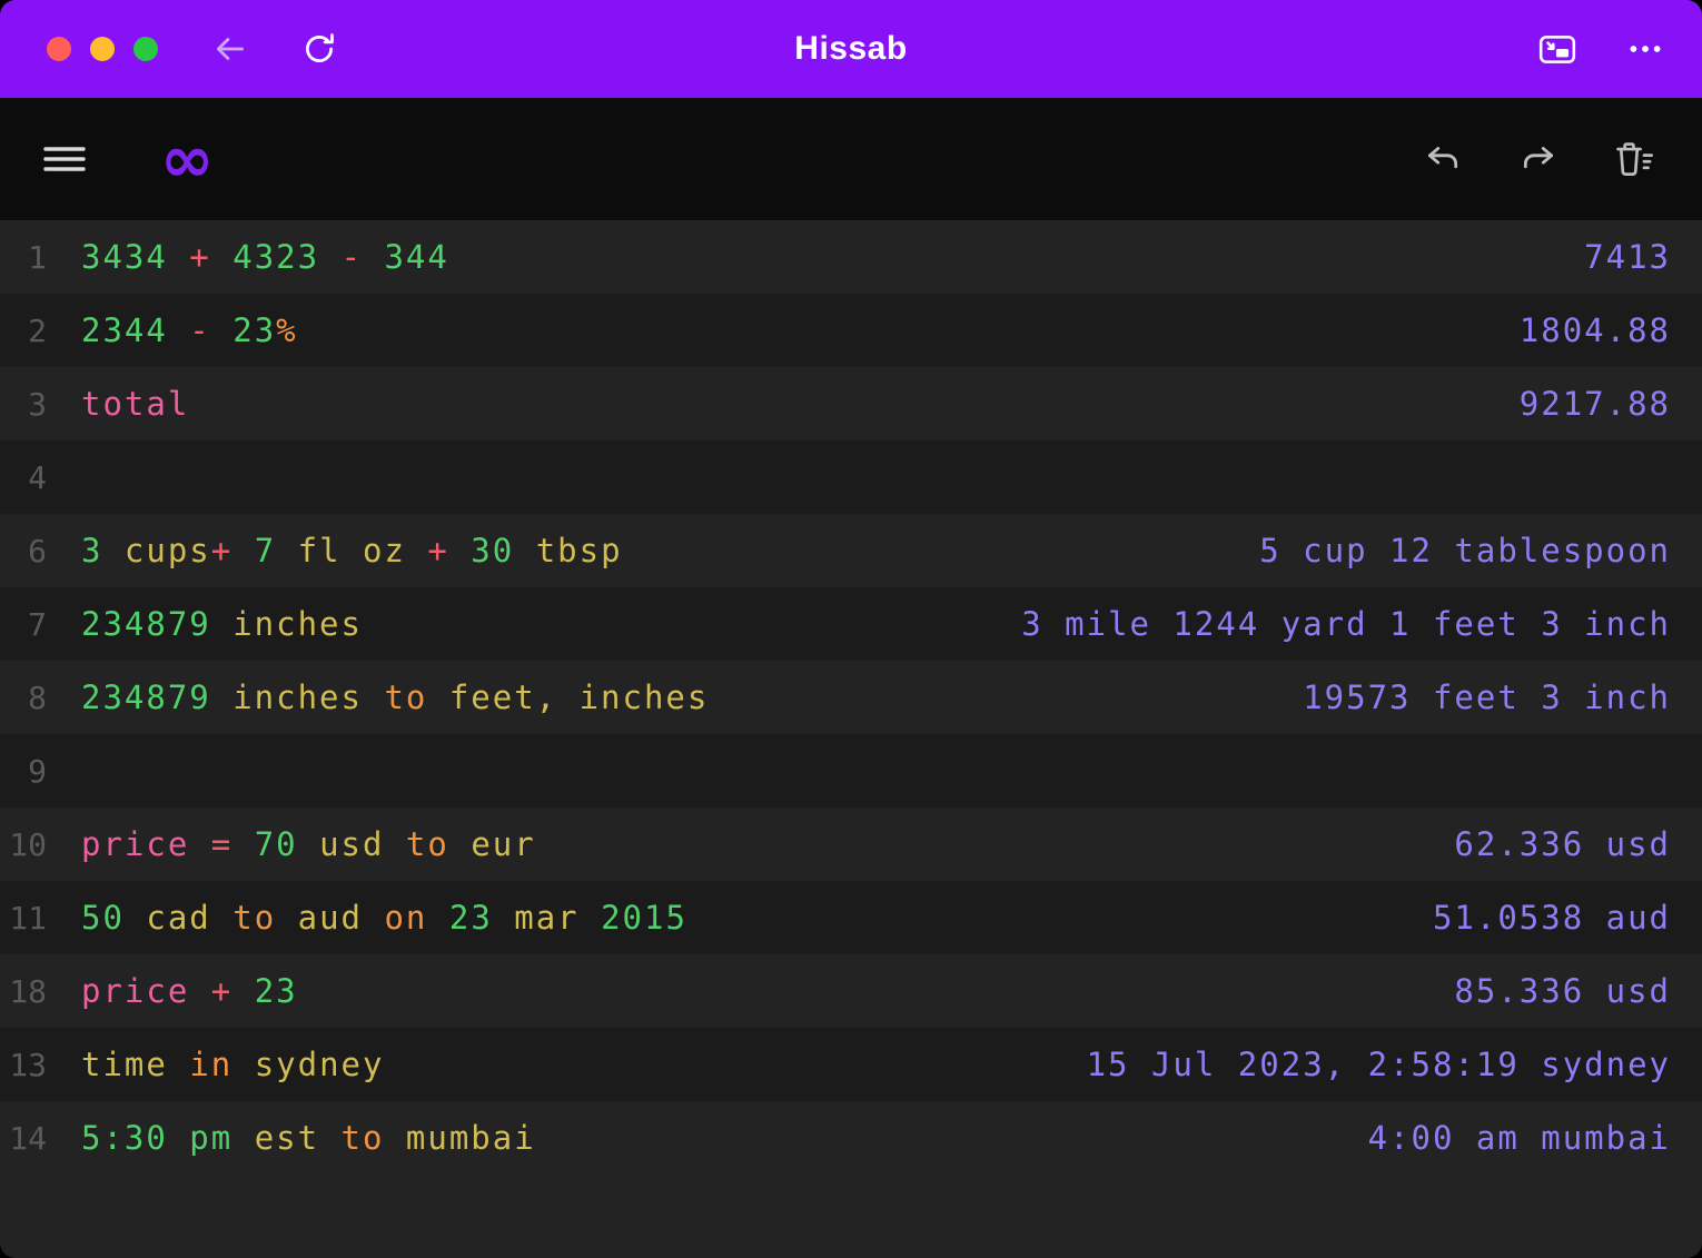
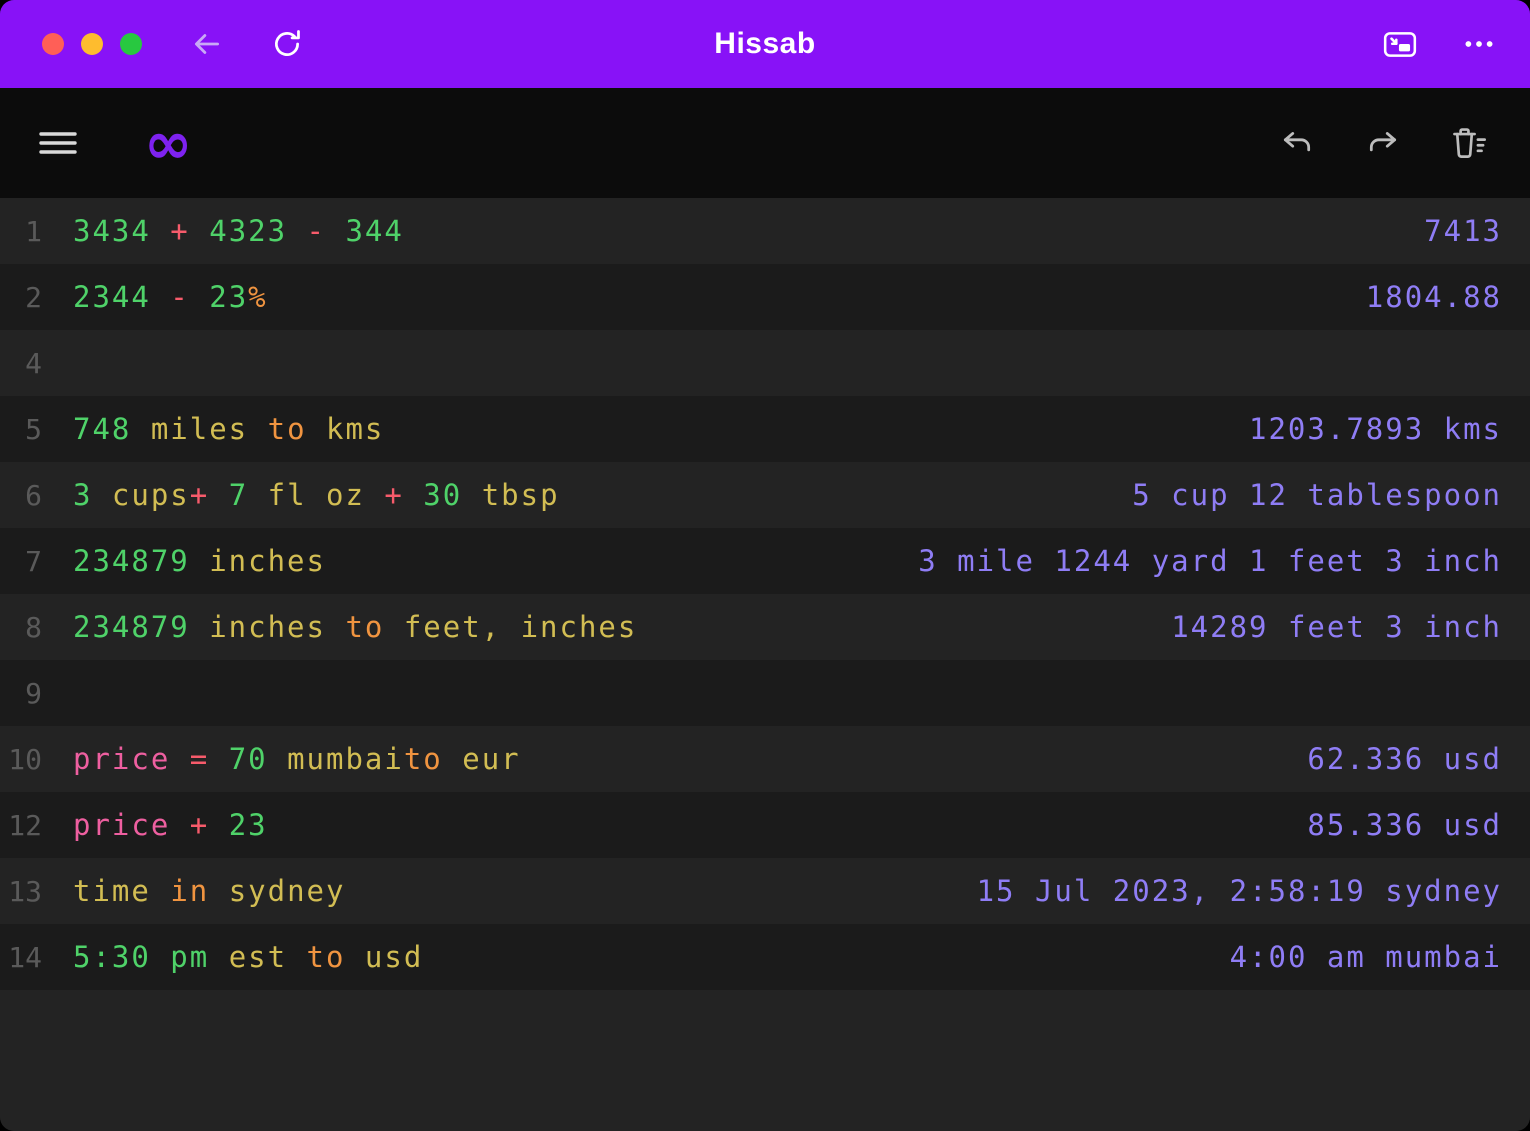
  Hissab
  ∞
  1
  3434 + 4323 - 344
  7413
  2
  2344 - 23%
  1804.88
- 3
- total
- 9217.88
  4
+ 5
+ 748 miles to kms
+ 1203.7893 kms
  6
  3 cups+ 7 fl oz + 30 tbsp
  5 cup 12 tablespoon
  7
  234879 inches
  3 mile 1244 yard 1 feet 3 inch
  8
  234879 inches to feet, inches
- 19573 feet 3 inch
+ 14289 feet 3 inch
  9
  10
- price = 70 usd to eur
+ price = 70 mumbaito eur
  62.336 usd
- 11
- 50 cad to aud on 23 mar 2015
- 51.0538 aud
- 18
+ 12
  price + 23
  85.336 usd
  13
  time in sydney
  15 Jul 2023, 2:58:19 sydney
  14
- 5:30 pm est to mumbai
+ 5:30 pm est to usd
  4:00 am mumbai
